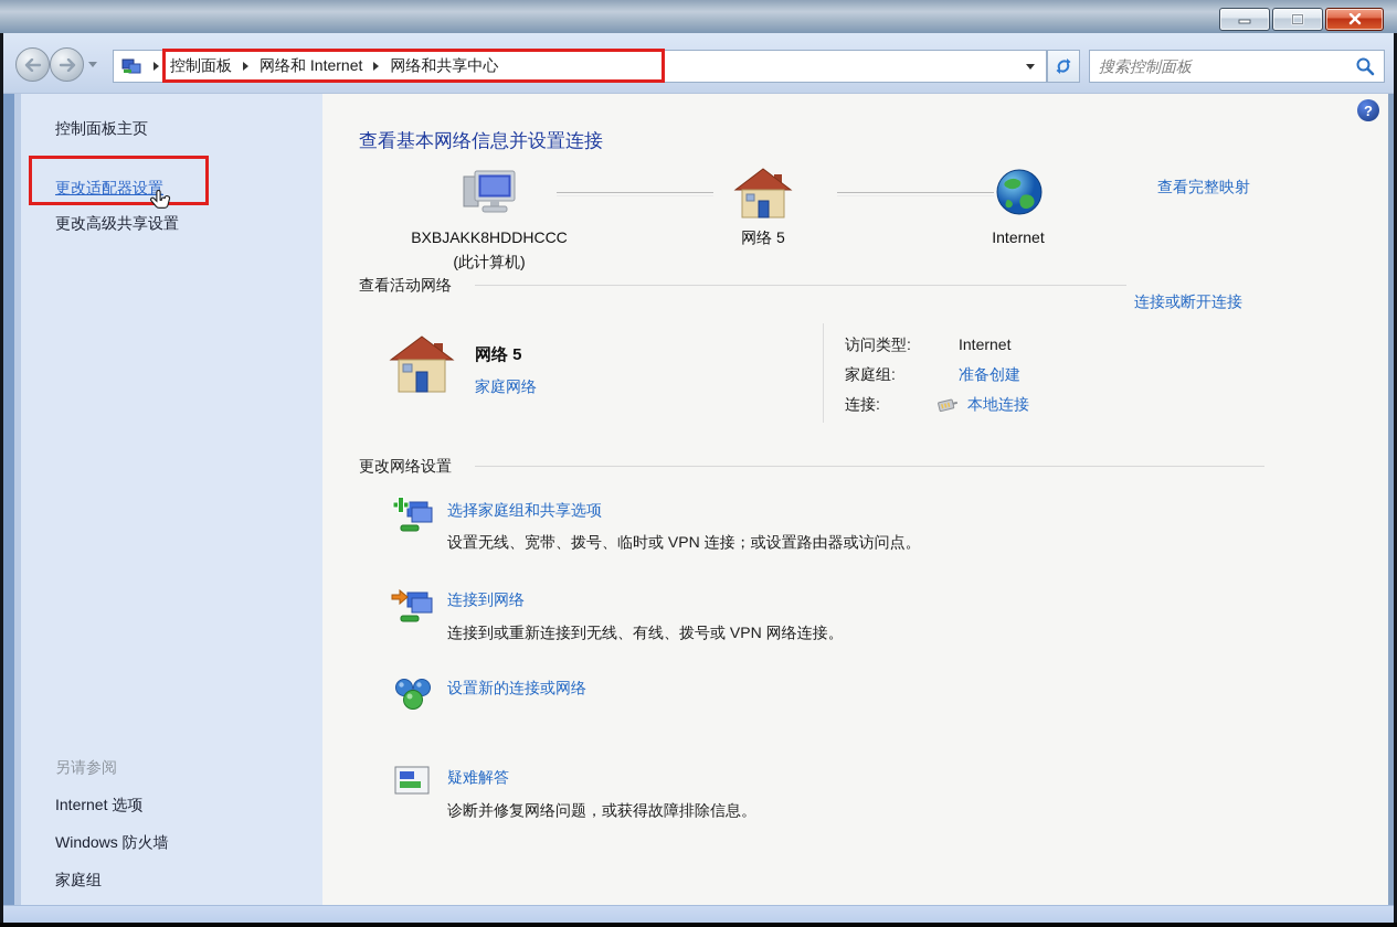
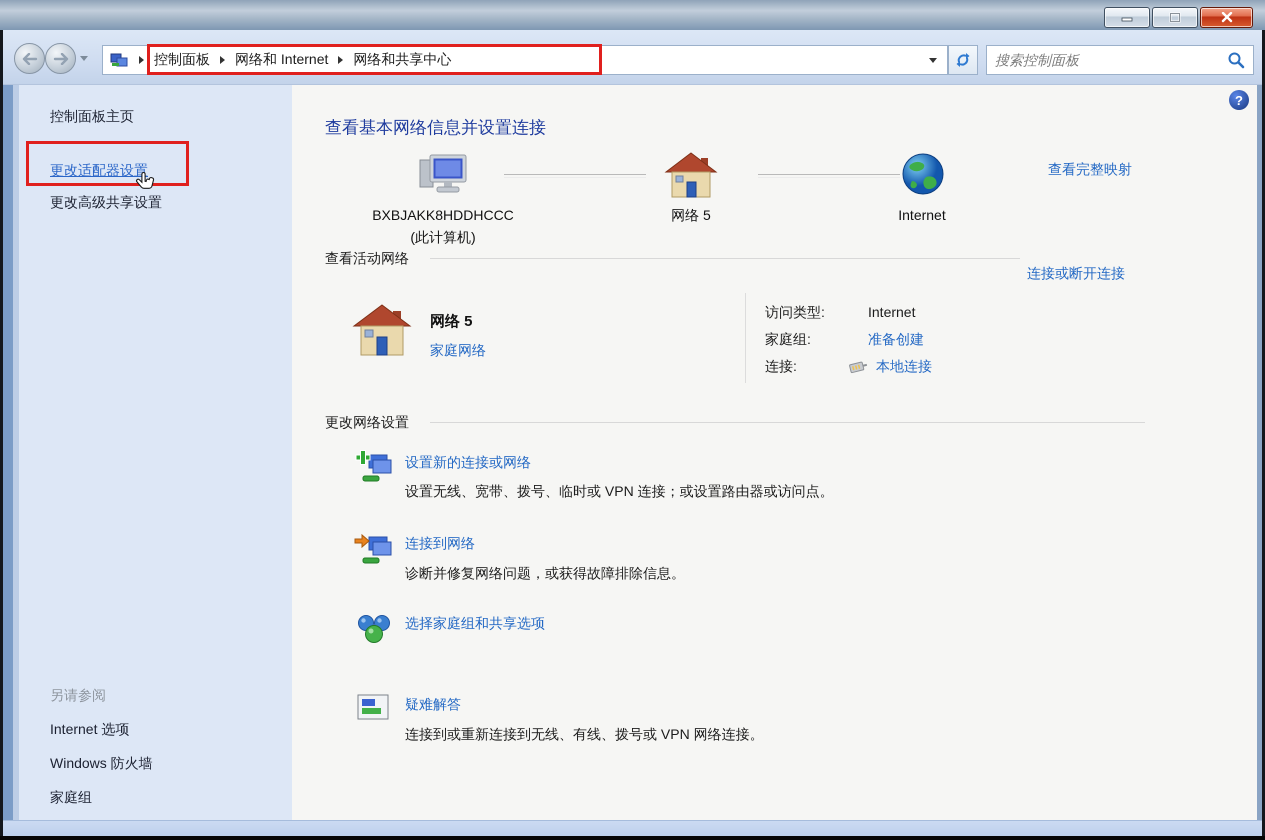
  控制面板
  网络和 Internet
  网络和共享中心
  搜索控制面板
  控制面板主页
  更改适配器设置
  更改高级共享设置
  另请参阅
  Internet 选项
  Windows 防火墙
  家庭组
  查看基本网络信息并设置连接
  ?
  BXBJAKK8HDDHCCC
  (此计算机)
  网络 5
  Internet
  查看完整映射
  查看活动网络
  连接或断开连接
  网络 5
  家庭网络
  访问类型:
  Internet
  家庭组:
  准备创建
  连接:
  本地连接
  更改网络设置
- 选择家庭组和共享选项
+ 设置新的连接或网络
  设置无线、宽带、拨号、临时或 VPN 连接；或设置路由器或访问点。
  连接到网络
- 连接到或重新连接到无线、有线、拨号或 VPN 网络连接。
+ 诊断并修复网络问题，或获得故障排除信息。
- 设置新的连接或网络
+ 选择家庭组和共享选项
  疑难解答
- 诊断并修复网络问题，或获得故障排除信息。
+ 连接到或重新连接到无线、有线、拨号或 VPN 网络连接。
